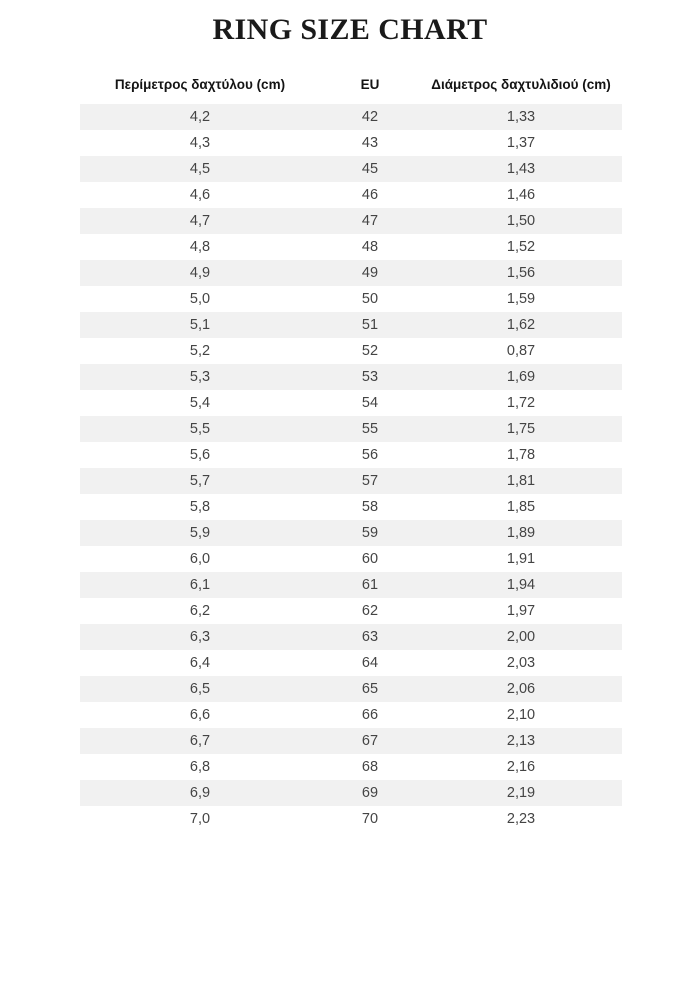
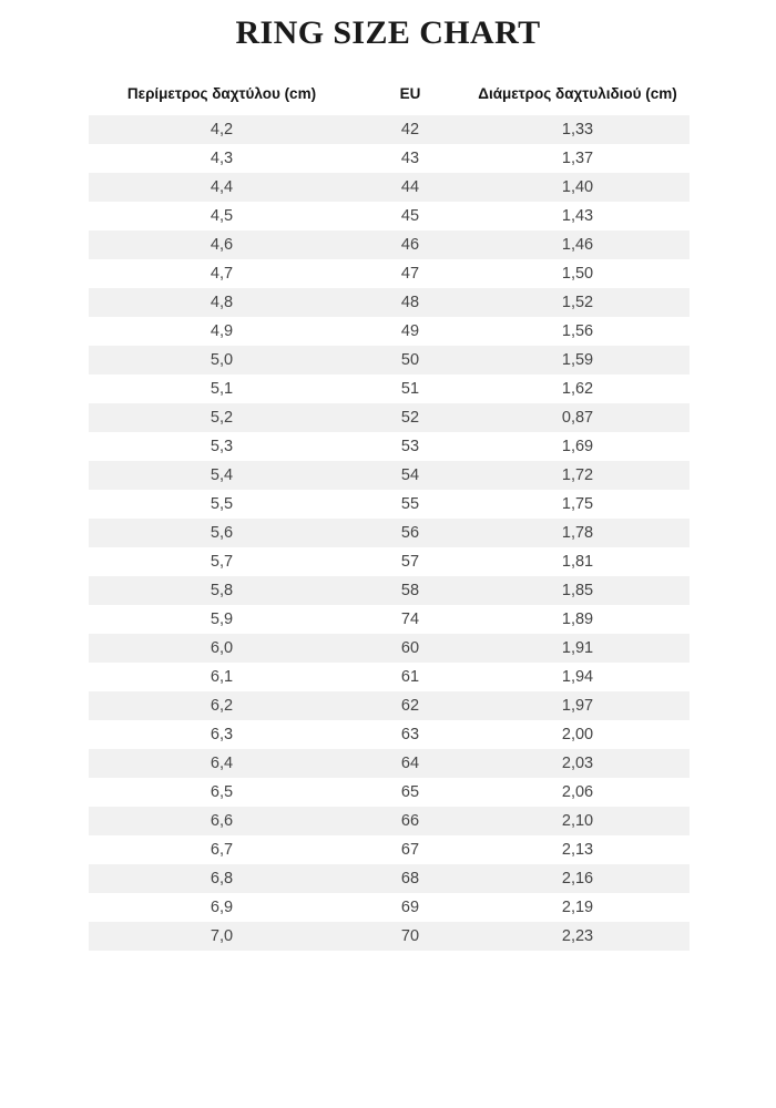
  RING SIZE CHART
  Περίμετρος δαχτύλου (cm)	EU	Διάμετρος δαχτυλιδιού (cm)
  4,2	42	1,33
  4,3	43	1,37
+ 4,4	44	1,40
  4,5	45	1,43
  4,6	46	1,46
  4,7	47	1,50
  4,8	48	1,52
  4,9	49	1,56
  5,0	50	1,59
  5,1	51	1,62
  5,2	52	0,87
  5,3	53	1,69
  5,4	54	1,72
  5,5	55	1,75
  5,6	56	1,78
  5,7	57	1,81
  5,8	58	1,85
- 5,9	59	1,89
+ 5,9	74	1,89
  6,0	60	1,91
  6,1	61	1,94
  6,2	62	1,97
  6,3	63	2,00
  6,4	64	2,03
  6,5	65	2,06
  6,6	66	2,10
  6,7	67	2,13
  6,8	68	2,16
  6,9	69	2,19
  7,0	70	2,23
